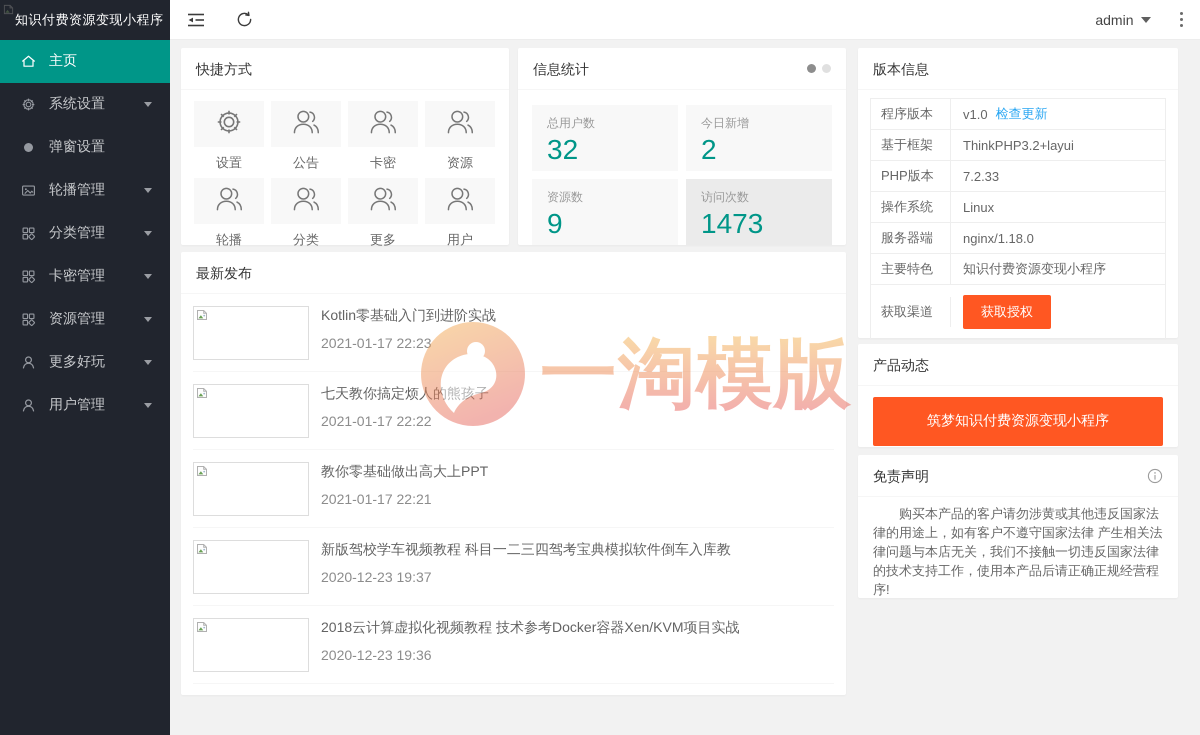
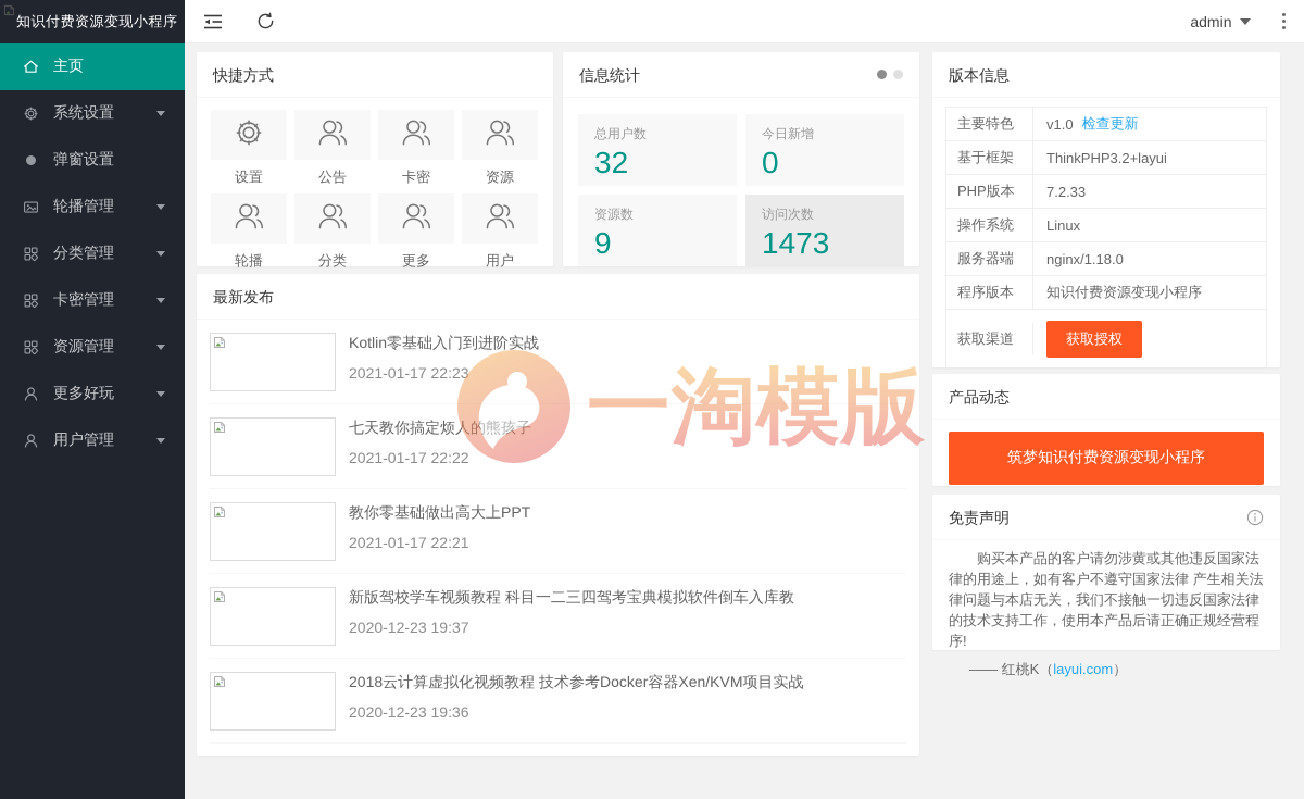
  知识付费资源变现小程序
  主页
  系统设置
  弹窗设置
  轮播管理
  分类管理
  卡密管理
  资源管理
  更多好玩
  用户管理
  admin
  快捷方式
  设置
  公告
  卡密
  资源
  轮播
  分类
  更多
  用户
  信息统计
  总用户数
  32
  今日新增
- 2
+ 0
  资源数
  9
  访问次数
  1473
  最新发布
  Kotlin零基础入门到进阶实战
  2021-01-17 22:23
  七天教你搞定烦人的熊孩子
  2021-01-17 22:22
  教你零基础做出高大上PPT
  2021-01-17 22:21
  新版驾校学车视频教程 科目一二三四驾考宝典模拟软件倒车入库教
  2020-12-23 19:37
  2018云计算虚拟化视频教程 技术参考Docker容器Xen/KVM项目实战
  2020-12-23 19:36
  版本信息
- 程序版本
+ 主要特色
  v1.0
  检查更新
  基于框架
  ThinkPHP3.2+layui
  PHP版本
  7.2.33
  操作系统
  Linux
  服务器端
  nginx/1.18.0
- 主要特色
+ 程序版本
  知识付费资源变现小程序
  获取渠道
  获取授权
  产品动态
  筑梦知识付费资源变现小程序
  免责声明
  购买本产品的客户请勿涉黄或其他违反国家法律的用途上，如有客户不遵守国家法律 产生相关法律问题与本店无关，我们不接触一切违反国家法律的技术支持工作，使用本产品后请正确正规经营程序!
+ —— 红桃K（layui.com）
  一淘模版
